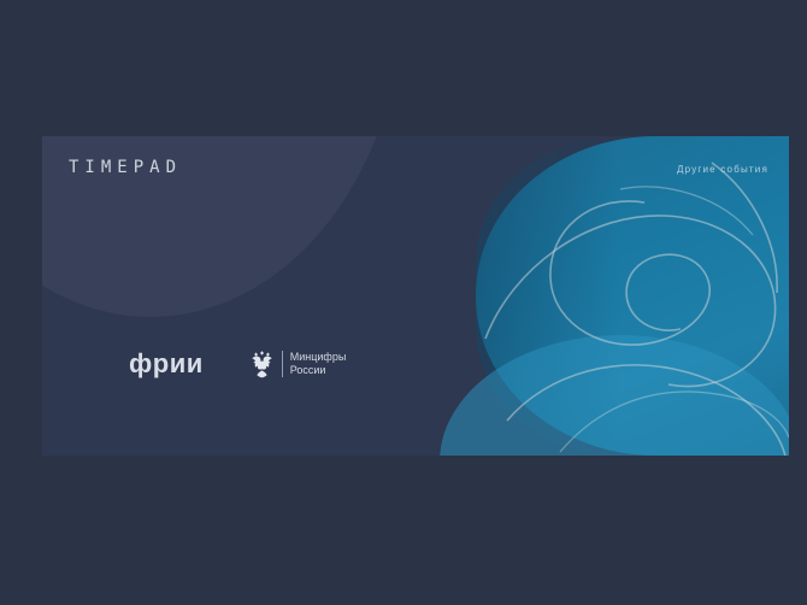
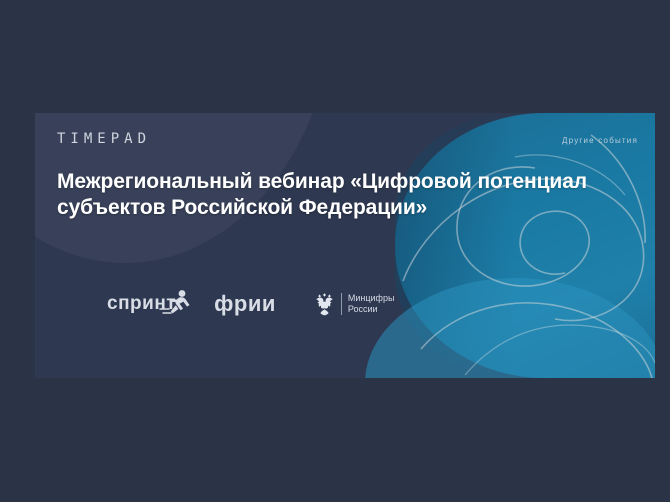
  TIMEPAD
  Другие события
+ Межрегиональный вебинар «Цифровой потенциал субъектов Российской Федерации»
+ спринт
  фрии
  Минцифры
  России
